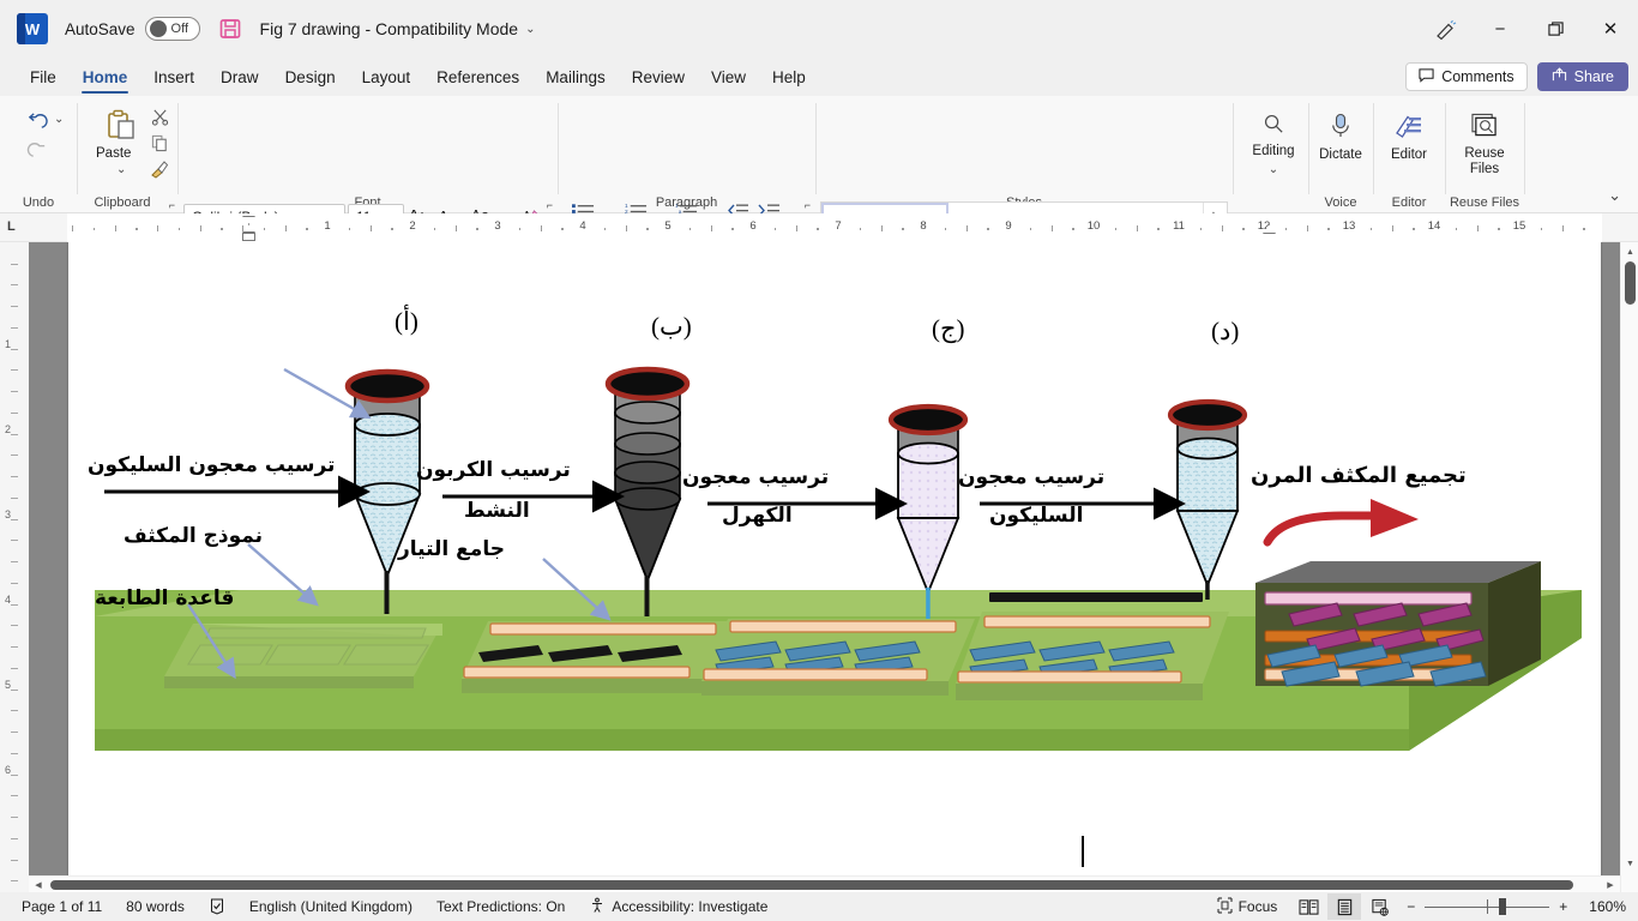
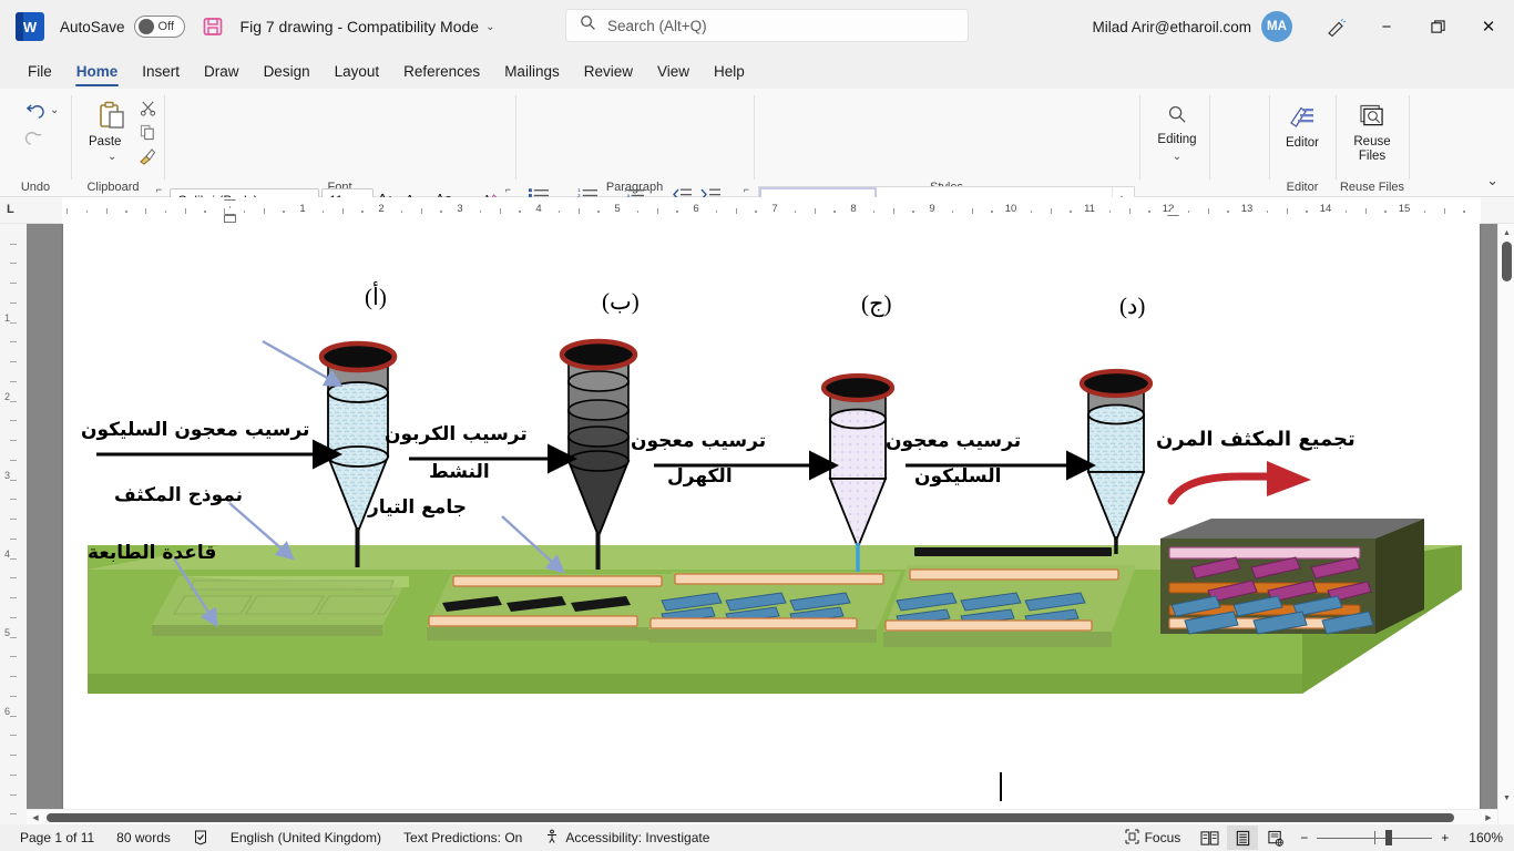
  W
  AutoSave
  Off
  Fig 7 drawing - Compatibility Mode
  ⌄
+ Search (Alt+Q)
+ Milad Arir@etharoil.com
+ MA
  −
  ✕
  File
  Home
  Insert
  Draw
  Design
  Layout
  References
  Mailings
  Review
  View
  Help
- Comments
- Share
  ⌄
  Undo
  Paste
  ⌄
  Clipboard
  ⌐
  Font
  ⌐
  Paragraph
  ⌐
  Editing
  ⌄
- Dictate
- Voice
  Editor
  Editor
  Reuse Files
  Reuse Files
  ⌄
  L
  1
  2
  3
  4
  5
  6
  7
  8
  9
  10
  11
  12
  13
  14
  15
  1
  2
  3
  4
  5
  6
  (أ)
  (ب)
  (ج)
  (د)
  نموذج المكثف
  قاعدة الطابعة
  جامع التيار
  ترسيب معجون السليكون
  ترسيب الكربون
  النشط
  ترسيب معجون
  الكهرل
  ترسيب معجون
  السليكون
  تجميع المكثف المرن
  Page 1 of 11
  80 words
  English (United Kingdom)
  Text Predictions: On
  Accessibility: Investigate
  Focus
  −
  +
  160%
